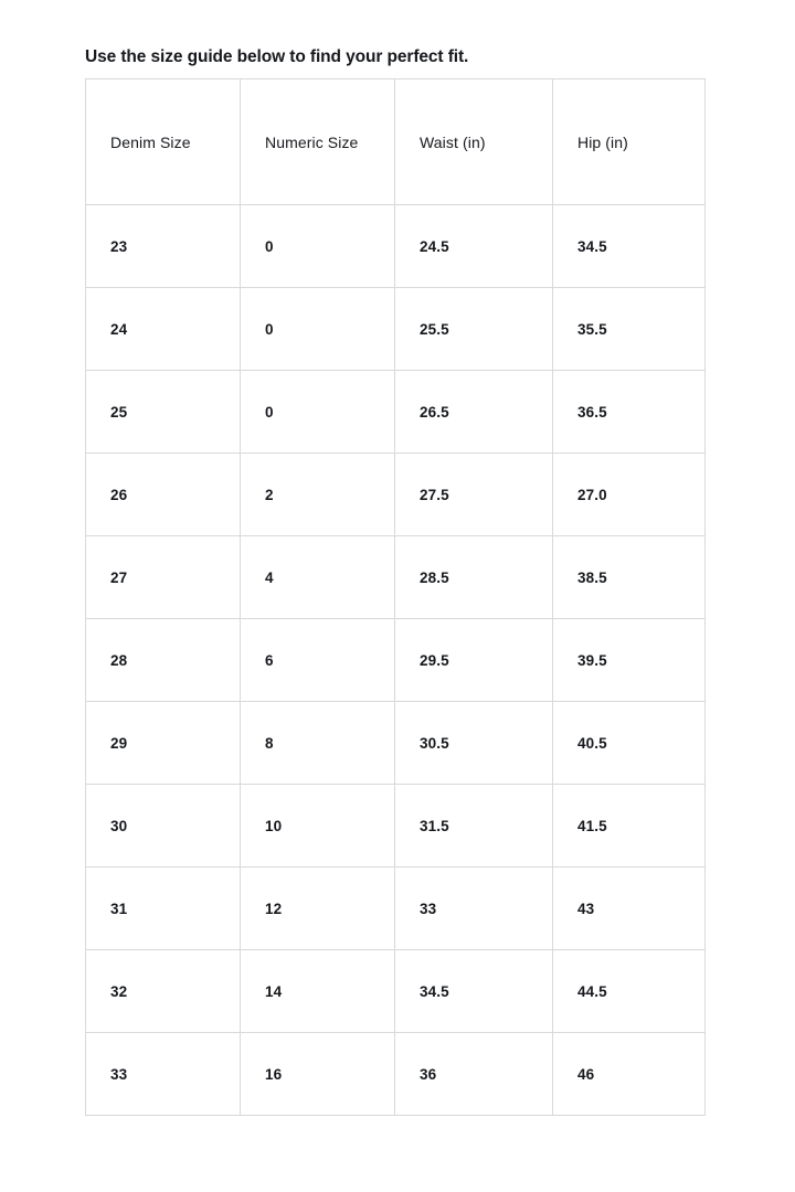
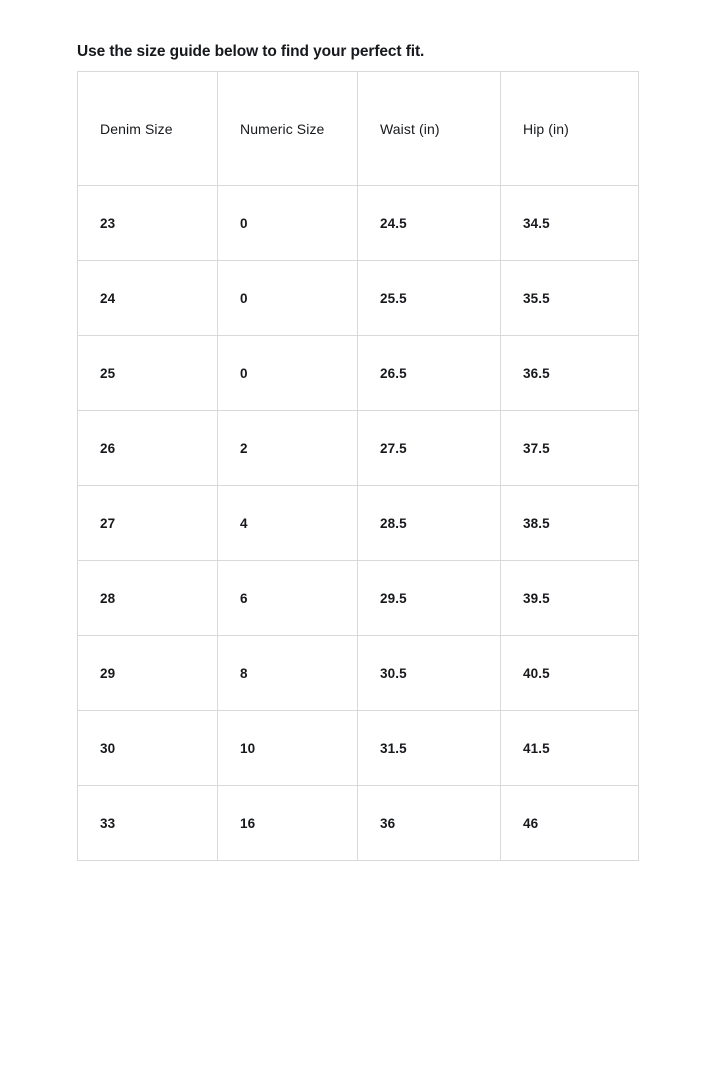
  Use the size guide below to find your perfect fit.
  Denim Size	Numeric Size	Waist (in)	Hip (in)
  23	0	24.5	34.5
  24	0	25.5	35.5
  25	0	26.5	36.5
- 26	2	27.5	27.0
+ 26	2	27.5	37.5
  27	4	28.5	38.5
  28	6	29.5	39.5
  29	8	30.5	40.5
  30	10	31.5	41.5
- 31	12	33	43
- 32	14	34.5	44.5
  33	16	36	46
